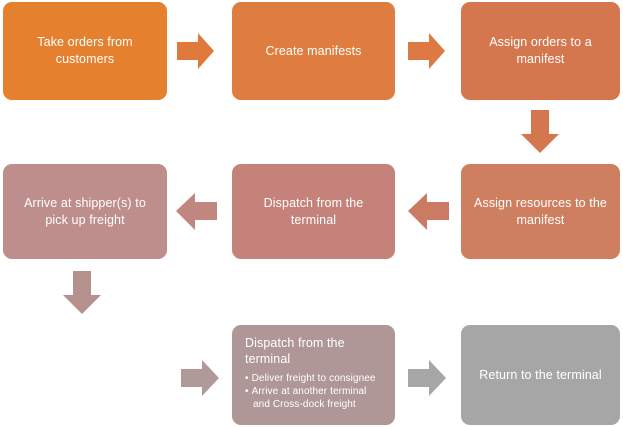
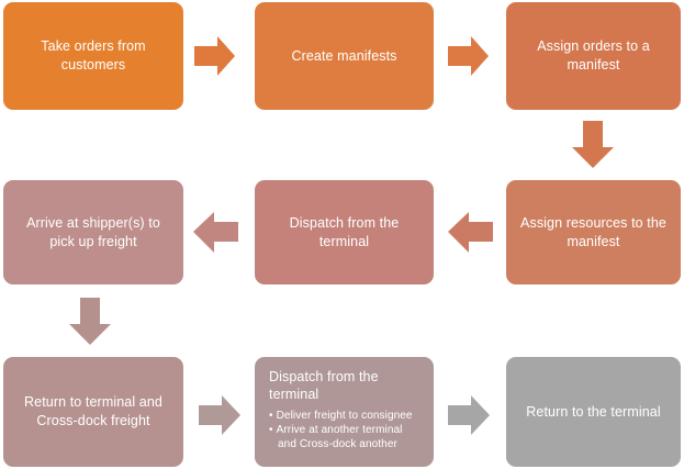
  Take orders from customers
  Create manifests
  Assign orders to a manifest
  Arrive at shipper(s) to pick up freight
  Dispatch from the terminal
  Assign resources to the manifest
+ Return to terminal and Cross-dock freight
  Dispatch from the terminal
  Deliver freight to consignee
- Arrive at another terminal and Cross-dock freight
+ Arrive at another terminal and Cross-dock another
  Return to the terminal
